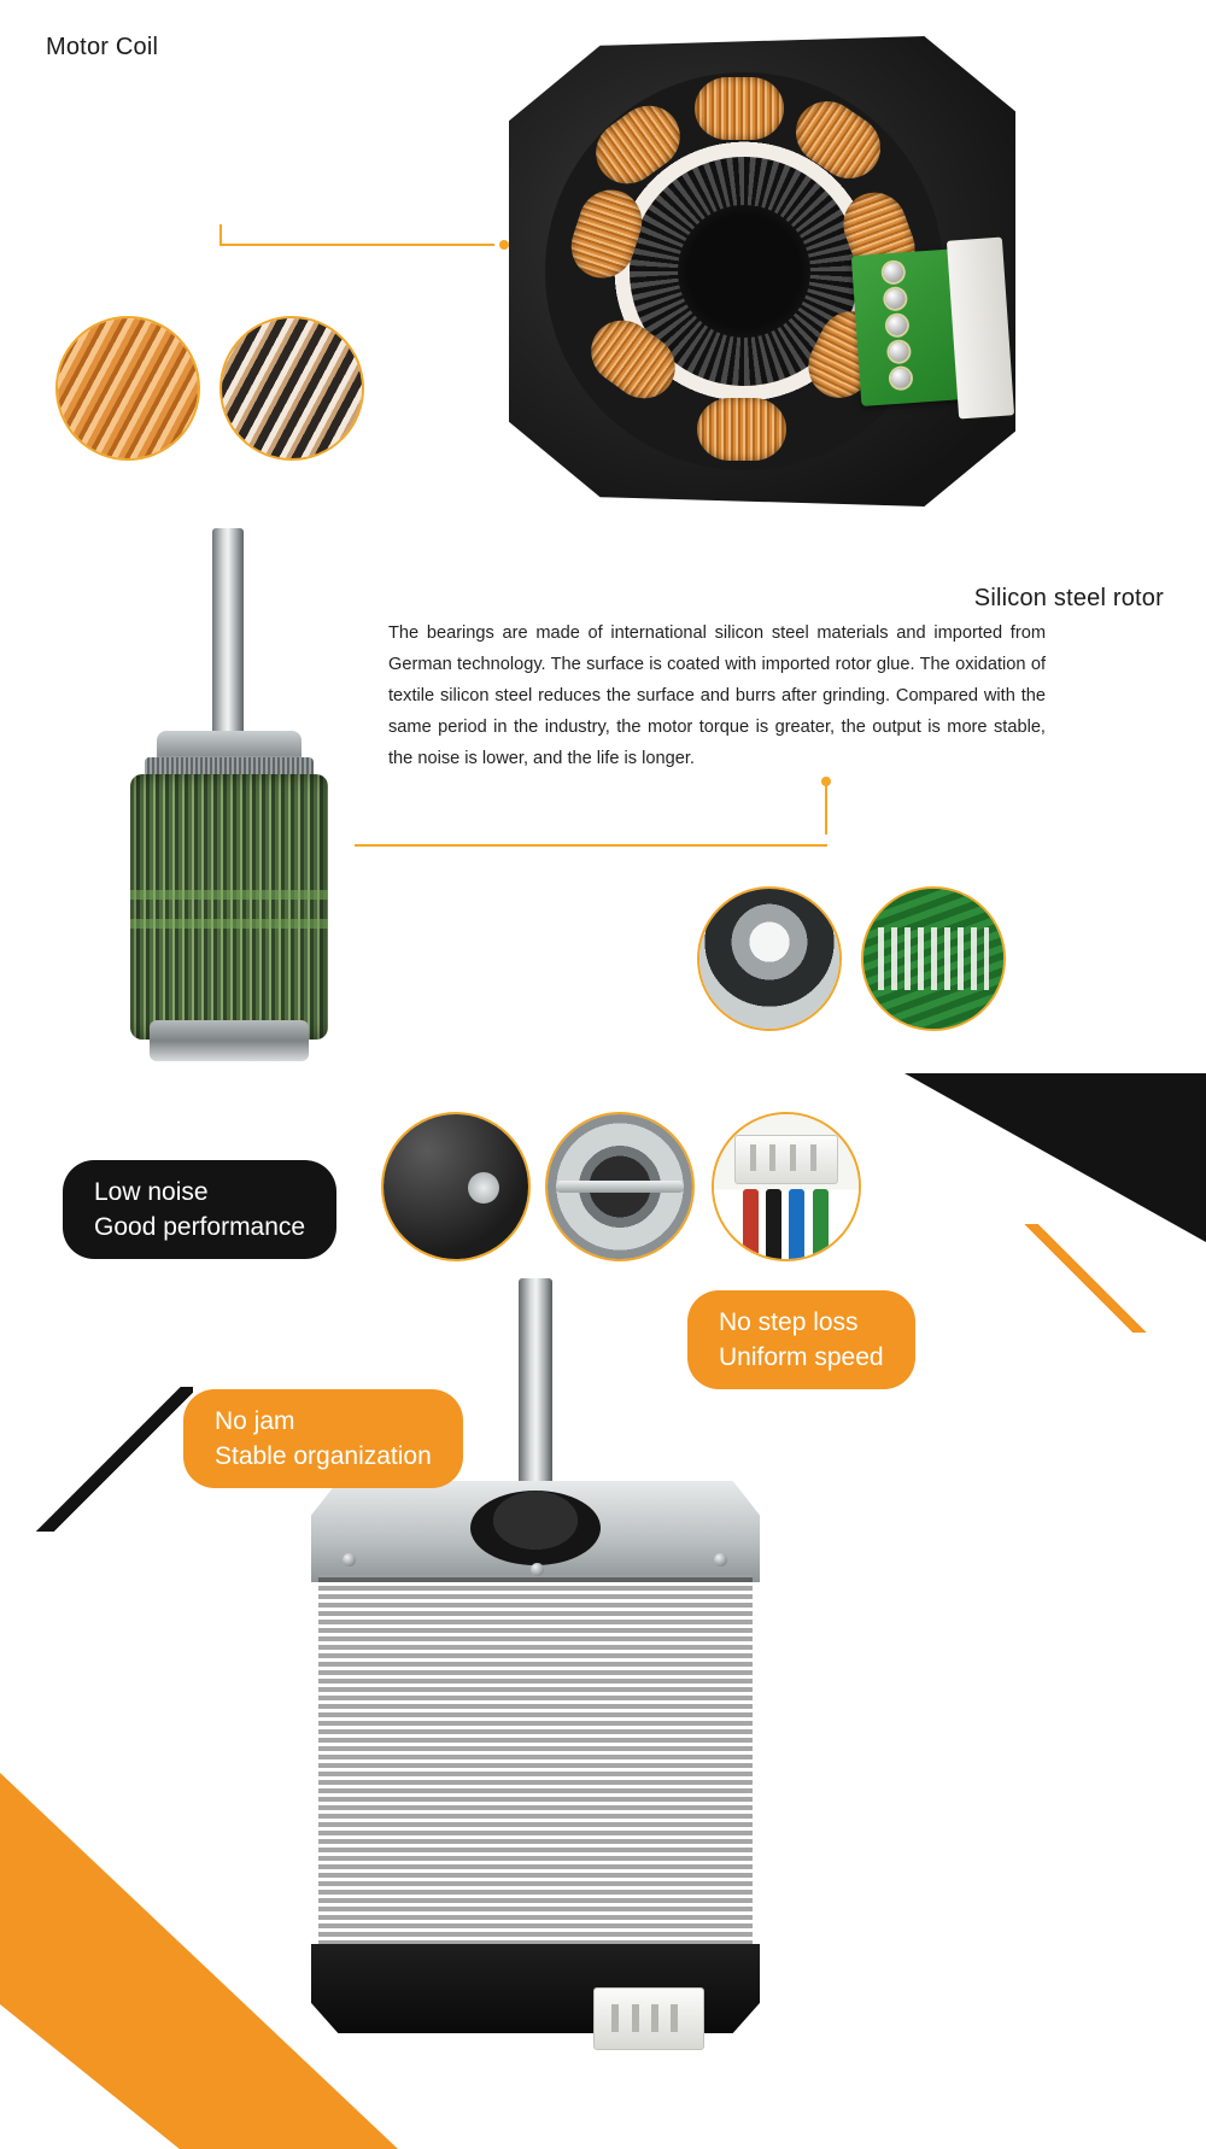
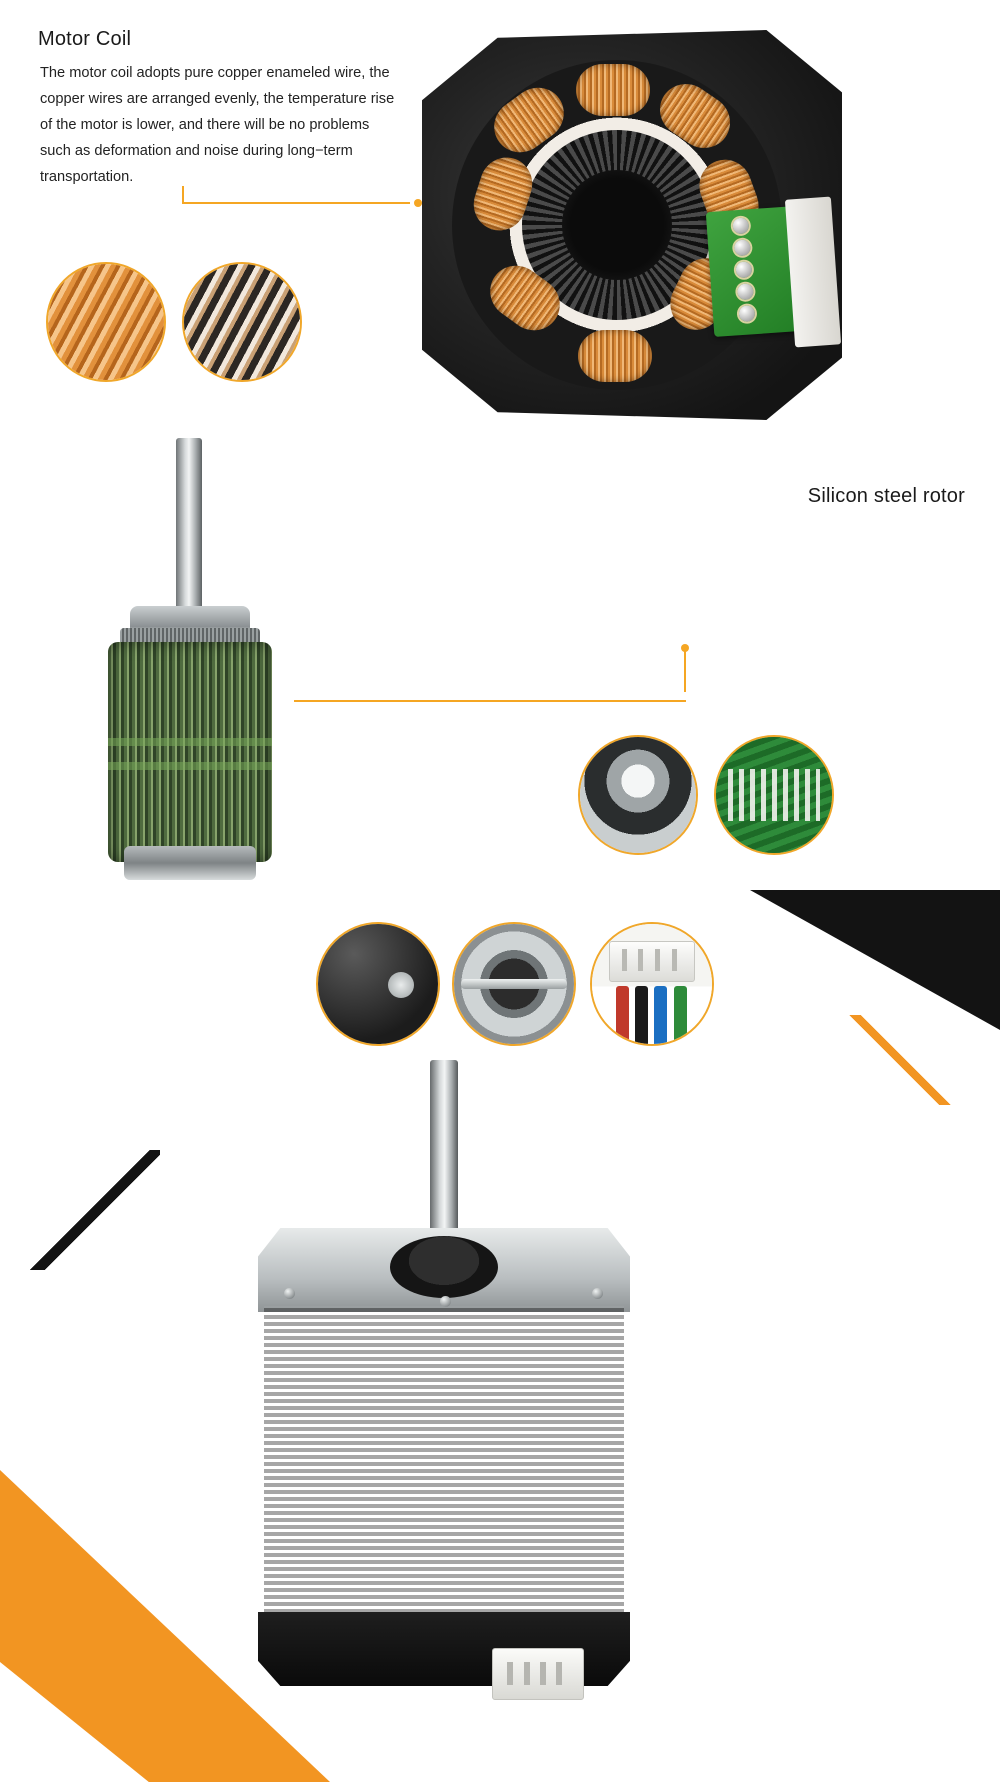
  Motor Coil
+ The motor coil adopts pure copper enameled wire, the copper wires are arranged evenly, the temperature rise of the motor is lower, and there will be no problems such as deformation and noise during long−term transportation.
  Silicon steel rotor
- The bearings are made of international silicon steel materials and imported from German technology. The surface is coated with imported rotor glue. The oxidation of textile silicon steel reduces the surface and burrs after grinding. Compared with the same period in the industry, the motor torque is greater, the output is more stable, the noise is lower, and the life is longer.
- Low noise
- Good performance
- No step loss
- Uniform speed
- No jam
- Stable organization
